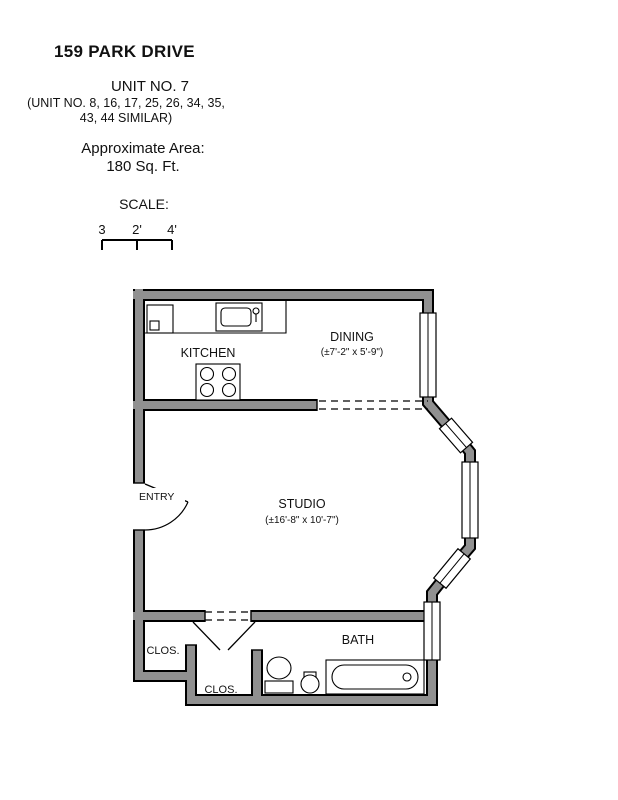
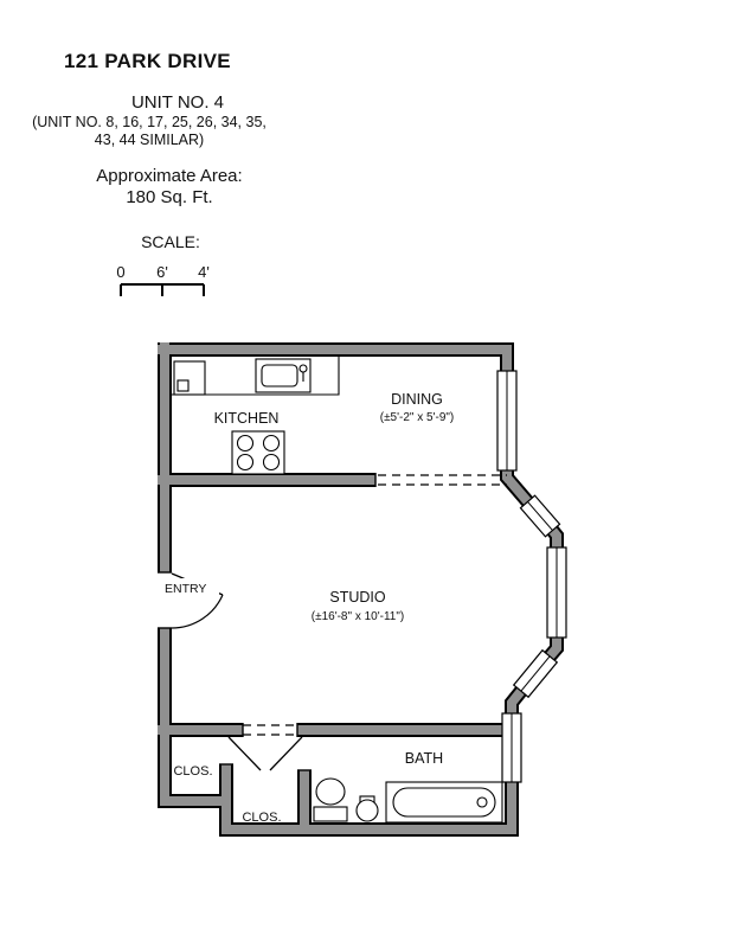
- 159 PARK DRIVE
+ 121 PARK DRIVE
- UNIT NO. 7
+ UNIT NO. 4
  (UNIT NO. 8, 16, 17, 25, 26, 34, 35,
  43, 44 SIMILAR)
  Approximate Area:
  180 Sq. Ft.
  SCALE:
- 3
+ 0
- 2'
+ 6'
  4'
  KITCHEN
  DINING
- (±7'-2" x 5'-9")
+ (±5'-2" x 5'-9")
  STUDIO
- (±16'-8" x 10'-7")
+ (±16'-8" x 10'-11")
  ENTRY
  CLOS.
  CLOS.
  BATH
